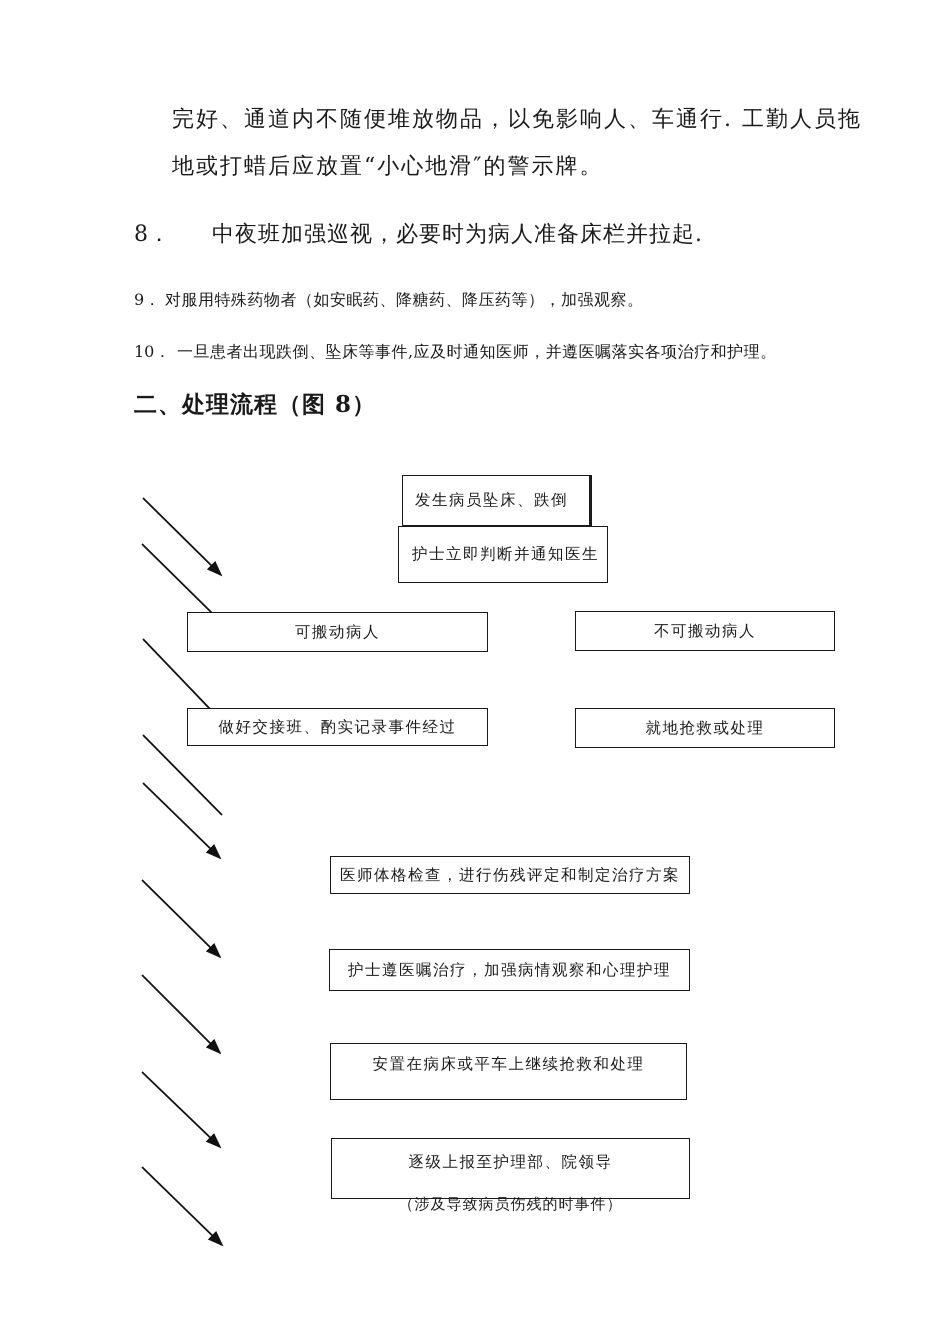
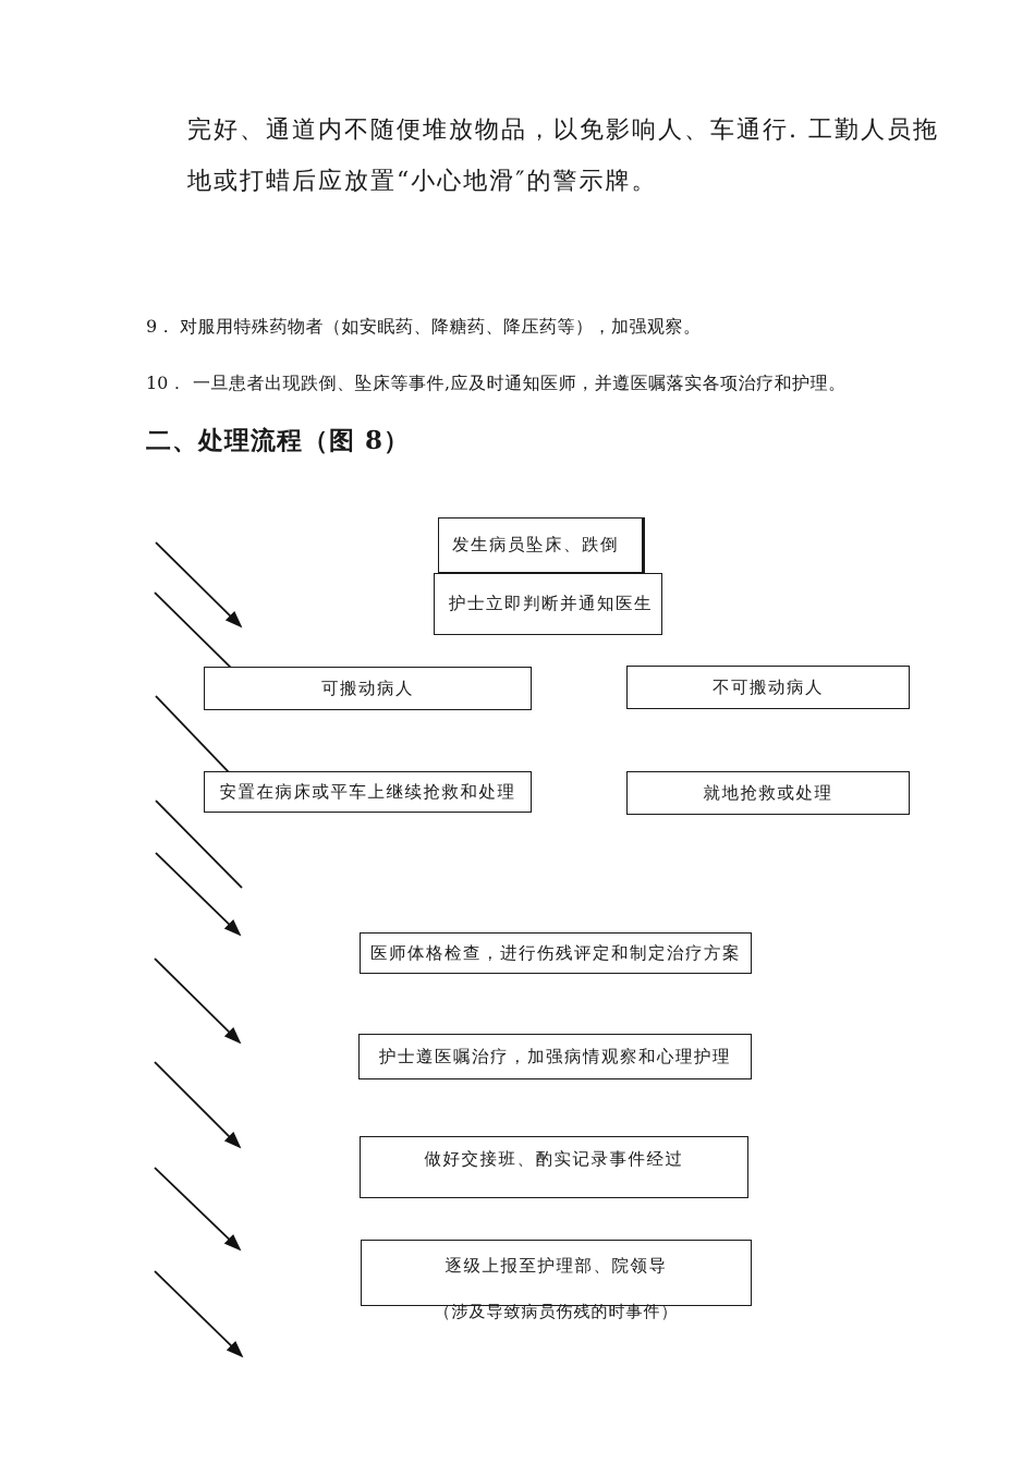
  完好、通道内不随便堆放物品，以免影响人、车通行. 工勤人员拖
  地或打蜡后应放置“小心地滑″的警示牌。
- 8．
- 中夜班加强巡视，必要时为病人准备床栏并拉起.
  9．
  对服用特殊药物者（如安眠药、降糖药、降压药等），加强观察。
  10．
  一旦患者出现跌倒、坠床等事件,应及时通知医师，并遵医嘱落实各项治疗和护理。
  二、处理流程（图 8）
  发生病员坠床、跌倒
  护士立即判断并通知医生
  可搬动病人
  不可搬动病人
- 做好交接班、酌实记录事件经过
+ 安置在病床或平车上继续抢救和处理
  就地抢救或处理
  医师体格检查，进行伤残评定和制定治疗方案
  护士遵医嘱治疗，加强病情观察和心理护理
- 安置在病床或平车上继续抢救和处理
+ 做好交接班、酌实记录事件经过
  逐级上报至护理部、院领导
  （涉及导致病员伤残的时事件）
